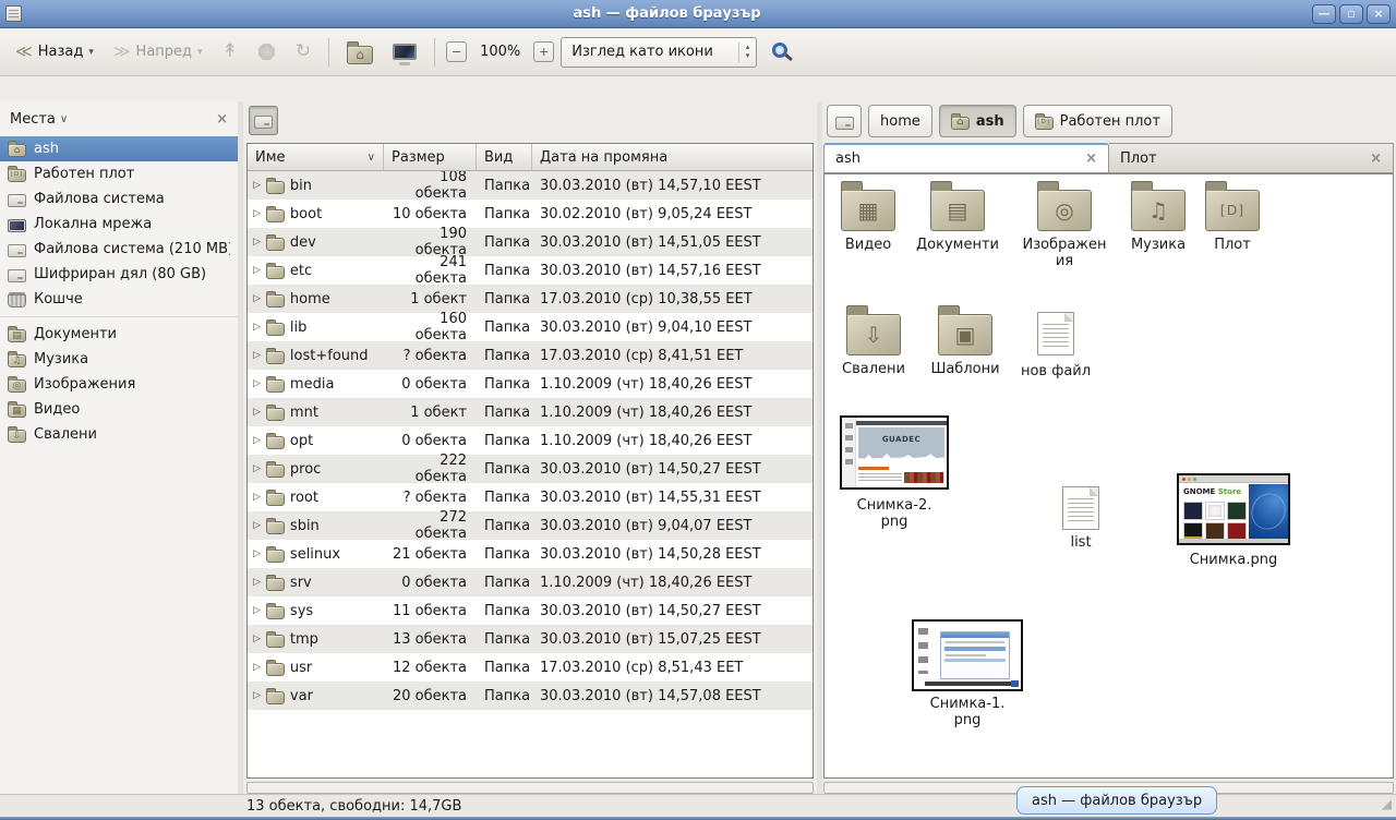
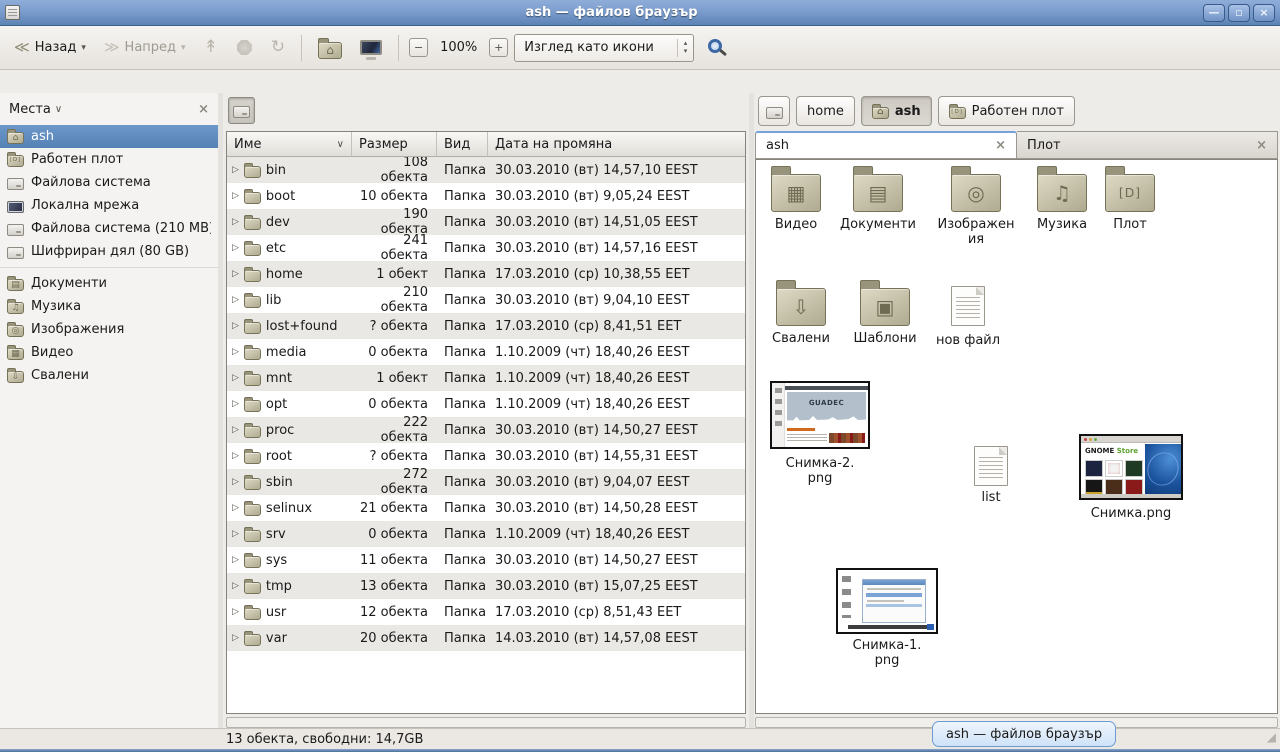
  ash — файлов браузър
  —
  ▫
  ×
  ≪
  Назад
  ▾
  ≫
  Напред
  ▾
  ↟
  ↻
  −
  100%
  +
  Изглед като икони
  ▴
  ▾
  Места
  ∨
  ×
  ash
  Работен плот
  Файлова система
  Локална мрежа
  Файлова система (210 MB
  Шифриран дял (80 GB)
- Кошче
  Документи
  Музика
  Изображения
  Видео
  Свалени
  Име
  ∨
  Размер
  Вид
  Дата на промяна
  ▷
  bin
  108 обекта
  Папка
  30.03.2010 (вт) 14,57,10 EEST
  ▷
  boot
  10 обекта
  Папка
- 30.02.2010 (вт) 9,05,24 EEST
+ 30.03.2010 (вт) 9,05,24 EEST
  ▷
  dev
  190 обекта
  Папка
  30.03.2010 (вт) 14,51,05 EEST
  ▷
  etc
  241 обекта
  Папка
  30.03.2010 (вт) 14,57,16 EEST
  ▷
  home
  1 обект
  Папка
  17.03.2010 (ср) 10,38,55 EET
  ▷
  lib
- 160 обекта
+ 210 обекта
  Папка
  30.03.2010 (вт) 9,04,10 EEST
  ▷
  lost+found
  ? обекта
  Папка
  17.03.2010 (ср) 8,41,51 EET
  ▷
  media
  0 обекта
  Папка
  1.10.2009 (чт) 18,40,26 EEST
  ▷
  mnt
  1 обект
  Папка
  1.10.2009 (чт) 18,40,26 EEST
  ▷
  opt
  0 обекта
  Папка
  1.10.2009 (чт) 18,40,26 EEST
  ▷
  proc
  222 обекта
  Папка
  30.03.2010 (вт) 14,50,27 EEST
  ▷
  root
  ? обекта
  Папка
  30.03.2010 (вт) 14,55,31 EEST
  ▷
  sbin
  272 обекта
  Папка
  30.03.2010 (вт) 9,04,07 EEST
  ▷
  selinux
  21 обекта
  Папка
  30.03.2010 (вт) 14,50,28 EEST
  ▷
  srv
  0 обекта
  Папка
  1.10.2009 (чт) 18,40,26 EEST
  ▷
  sys
  11 обекта
  Папка
  30.03.2010 (вт) 14,50,27 EEST
  ▷
  tmp
  13 обекта
  Папка
  30.03.2010 (вт) 15,07,25 EEST
  ▷
  usr
  12 обекта
  Папка
  17.03.2010 (ср) 8,51,43 EET
  ▷
  var
  20 обекта
  Папка
- 30.03.2010 (вт) 14,57,08 EEST
+ 14.03.2010 (вт) 14,57,08 EEST
  home
  ash
  Работен плот
  ash
  ×
  Плот
  ×
  Видео
  Документи
  Изображен
  ия
  Музика
  Плот
  Свалени
  Шаблони
  нов файл
  GUADEC
  Снимка-2.
  png
  list
  GNOME Store
  Снимка.png
  Снимка-1.
  png
  13 обекта, свободни: 14,7GB
  ◢
  ash — файлов браузър
